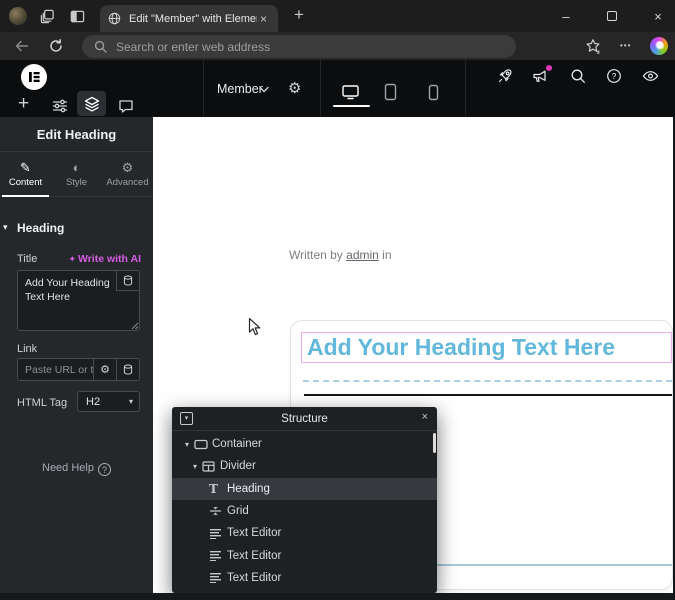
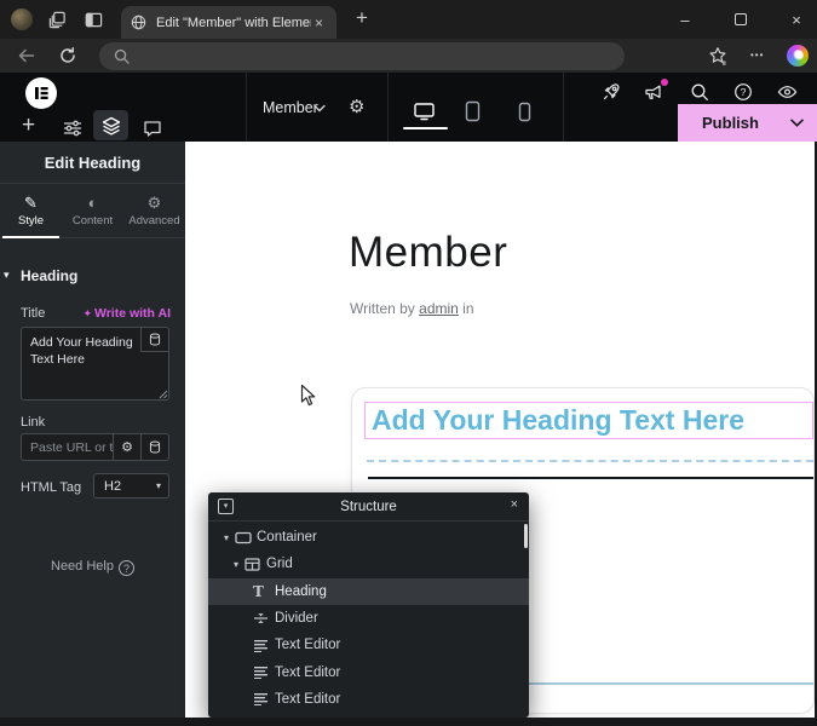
  Edit "Member" with Eleme
  ×
  +
  –
  ×
- Search or enter web address
  •••
  +
  Membe
  ⚙
  ?
+ Publish
  Edit Heading
  ✎
- Content
+ Style
  ◐
- Style
+ Content
  ⚙
  Advanced
  ▾
  Heading
  Title
  ✦ Write with AI
  Link
  Paste URL or t
  ⚙
  HTML Tag
  H2
  ▾
  Need Help ?
+ Member
  Written by admin in
  Add Your Heading Text Here
  Structure
  ×
  ▾
  Container
  ▾
- Divider
+ Grid
  T
  Heading
- Grid
+ Divider
  Text Editor
  Text Editor
  Text Editor
